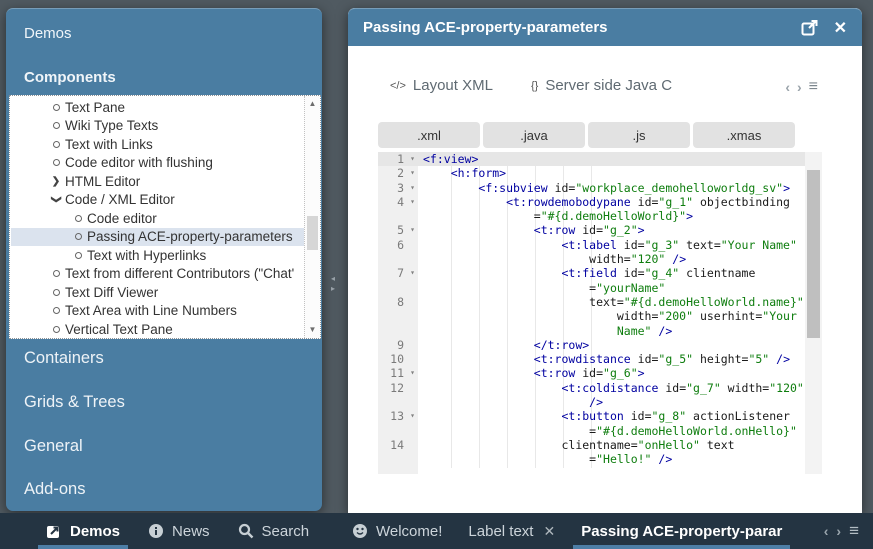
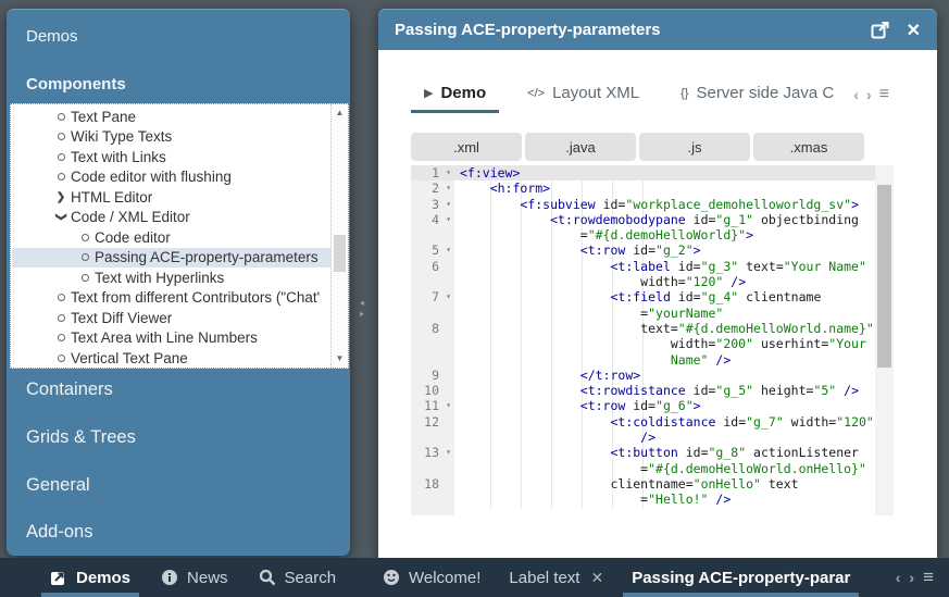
  Demos
  Components
  Text Pane
  Wiki Type Texts
  Text with Links
  Code editor with flushing
  ❯
  HTML Editor
  Code / XML Editor
  Code editor
  Passing ACE-property-parameters
  Text with Hyperlinks
  Text from different Contributors ("Chat'
  Text Diff Viewer
  Text Area with Line Numbers
  Vertical Text Pane
  ▲
  ▼
  Containers
  Grids & Trees
  General
  Add-ons
  ◂
  ▸
  Passing ACE-property-parameters
  ✕
+ ▶
+ Demo
  </>
  Layout XML
  {}
  Server side Java C
  ‹
  ›
  ≡
  .xml
  .java
  .js
  .xmas
  1
  ▾
  <f:view>
  2
  ▾
  <h:form>
  3
  ▾
  <f:subview id="workplace_demohelloworldg_sv">
  4
  ▾
  <t:rowdemobodypane id="g_1" objectbinding
  ="#{d.demoHelloWorld}">
  5
  ▾
  <t:row id="g_2">
  6
  <t:label id="g_3" text="Your Name"
  width="120" />
  7
  ▾
  <t:field id="g_4" clientname
  ="yourName"
  8
  text="#{d.demoHelloWorld.name}"
  width="200" userhint="Your
  Name" />
  9
  </t:row>
  10
  <t:rowdistance id="g_5" height="5" />
  11
  ▾
  <t:row id="g_6">
  12
  <t:coldistance id="g_7" width="120"
  />
  13
  ▾
  <t:button id="g_8" actionListener
  ="#{d.demoHelloWorld.onHello}"
- 14
+ 18
  clientname="onHello" text
  ="Hello!" />
  Demos
  News
  Search
  Welcome!
  Label text
  ✕
  Passing ACE-property-parar
  ‹
  ›
  ≡
